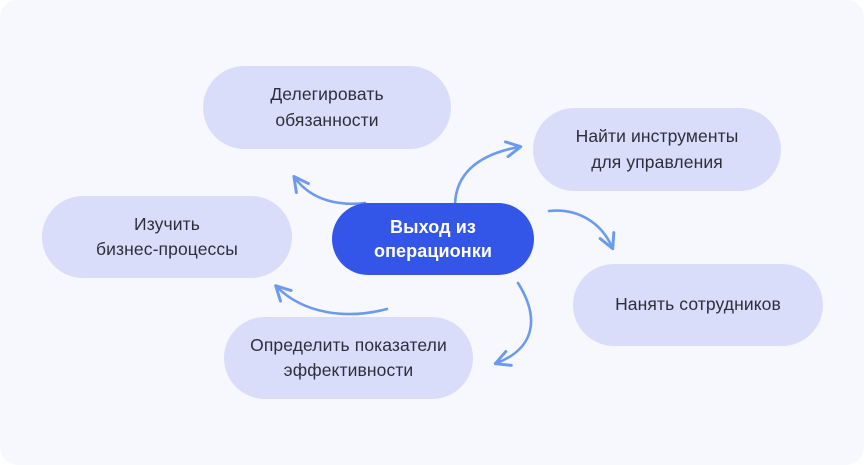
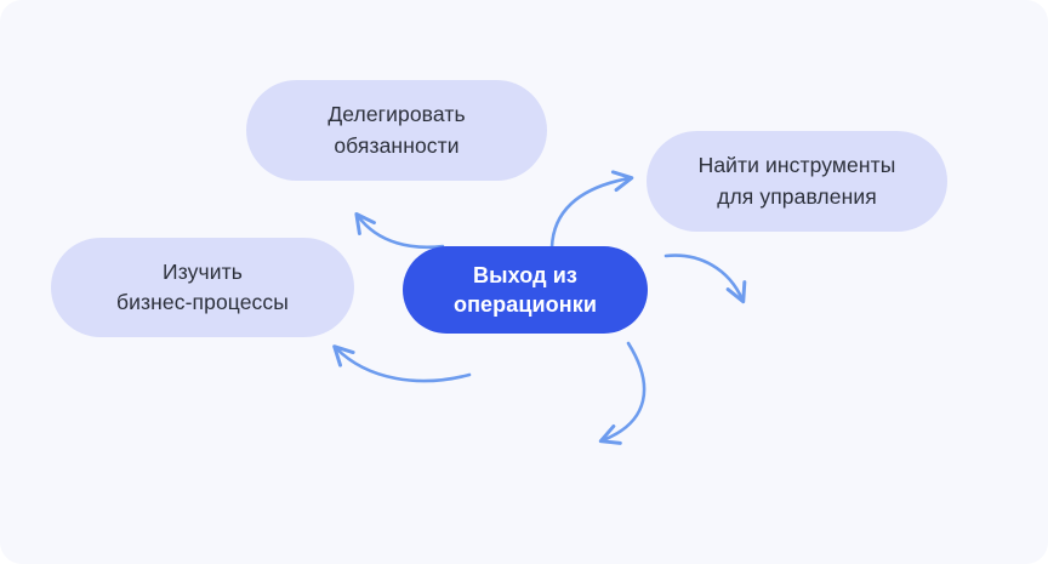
  Делегировать
  обязанности
  Найти инструменты
  для управления
- Нанять сотрудников
- Определить показатели
- эффективности
  Изучить
  бизнес-процессы
  Выход из
  операционки
